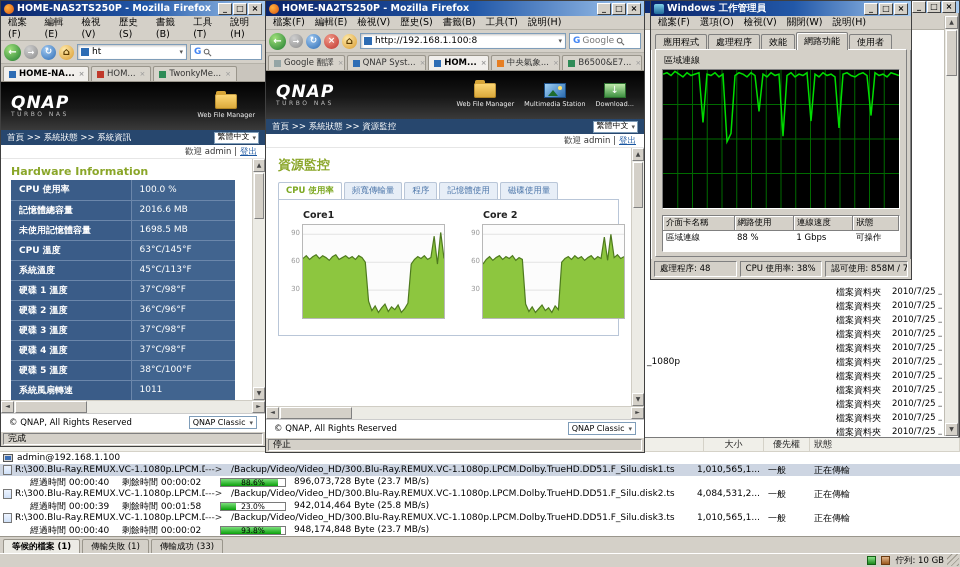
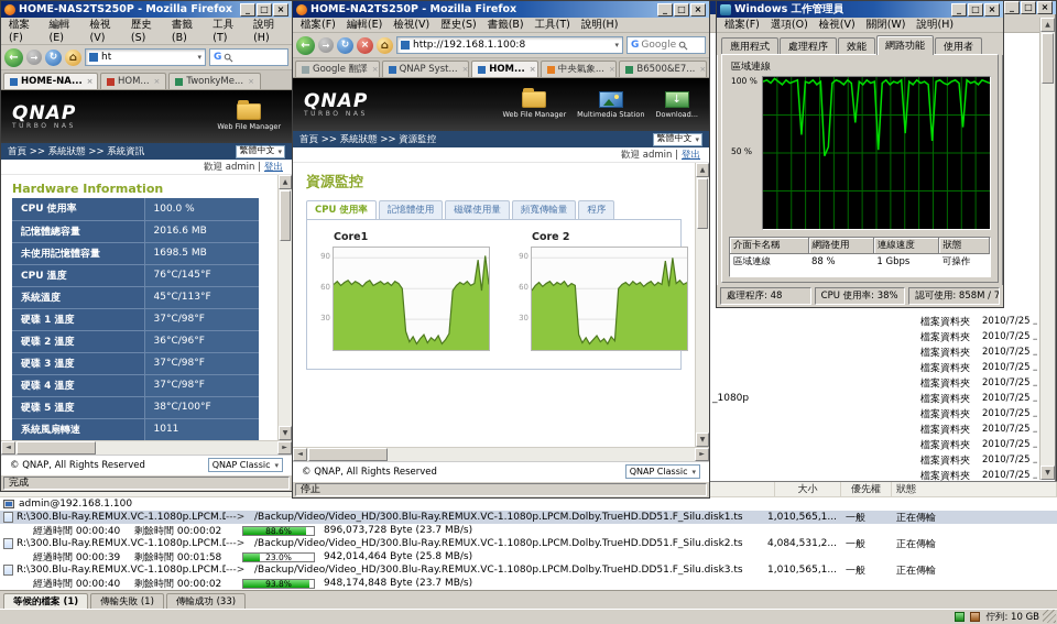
  _
  □
  ×
  檔案資料夾
  檔案資料夾
  檔案資料夾
  檔案資料夾
  檔案資料夾
  _1080p
  檔案資料夾
  檔案資料夾
  檔案資料夾
  檔案資料夾
  檔案資料夾
  檔案資料夾
  大小
  優先權
  狀態
  admin@192.168.1.100
  --->
  /Backup/Video/Video_HD/300.Blu-Ray.REMUX.VC-1.1080p.LPCM.Dolby.TrueHD.DD51.F_Silu.disk1.ts
  1,010,565,1...
  一般
  正在傳輸
  經過時間 00:00:40
  剩餘時間 00:00:02
  88.6%
  896,073,728 Byte (23.7 MB/s)
  --->
  /Backup/Video/Video_HD/300.Blu-Ray.REMUX.VC-1.1080p.LPCM.Dolby.TrueHD.DD51.F_Silu.disk2.ts
  4,084,531,2...
  一般
  正在傳輸
  經過時間 00:00:39
  剩餘時間 00:01:58
  23.0%
  942,014,464 Byte (25.8 MB/s)
  --->
  /Backup/Video/Video_HD/300.Blu-Ray.REMUX.VC-1.1080p.LPCM.Dolby.TrueHD.DD51.F_Silu.disk3.ts
  1,010,565,1...
  一般
  正在傳輸
  經過時間 00:00:40
  剩餘時間 00:00:02
  93.8%
  948,174,848 Byte (23.7 MB/s)
  等候的檔案 (1)
  傳輸失敗 (1)
  傳輸成功 (33)
  佇列: 10 GB
  HOME-NA2TS250P - Mozilla Firefox
  _
  □
  ×
  檔案(F)
  編輯(E)
  檢視(V)
  歷史(S)
  書籤(B)
  工具(T)
  說明(H)
  ←
  →
  ↻
  ×
  ⌂
  http://192.168.1.100:8
  ▾
  G
  Google
  Google 翻譯
  ×
  QNAP Syst...
  ×
  HOM...
  ×
  中央氣象...
  ×
  B6500&E7...
  ×
  QNAP
  Web File Manager
  Multimedia Station
  ↓
  Download...
  首頁 >> 系統狀態 >> 資源監控
  繁體中文
  ▾
  歡迎 admin |
  登出
  資源監控
  CPU 使用率
- 頻寬傳輸量
+ 記憶體使用
- 程序
+ 磁碟使用量
- 記憶體使用
+ 頻寬傳輸量
- 磁碟使用量
+ 程序
  Core1
  90
  60
  30
  Core 2
  90
  60
  30
  © QNAP, All Rights Reserved
  QNAP Classic
  ▾
  停止
  HOME-NAS2TS250P - Mozilla Firefox
  _
  □
  ×
  檔案(F)
  編輯(E)
  檢視(V)
  歷史(S)
  書籤(B)
  工具(T)
  說明(H)
  ←
  →
  ↻
  ⌂
  ht
  ▾
  G
  HOME-NA...
  ×
  HOM...
  ×
  TwonkyMe...
  ×
  QNAP
  Web File Manager
  首頁 >> 系統狀態 >> 系統資訊
  繁體中文
  ▾
  歡迎 admin |
  登出
  Hardware Information
  CPU 使用率	100.0 %
  記憶體總容量	2016.6 MB
  未使用記憶體容量	1698.5 MB
- CPU 溫度	63°C/145°F
+ CPU 溫度	76°C/145°F
  系統溫度	45°C/113°F
  硬碟 1 溫度	37°C/98°F
  硬碟 2 溫度	36°C/96°F
  硬碟 3 溫度	37°C/98°F
  硬碟 4 溫度	37°C/98°F
  硬碟 5 溫度	38°C/100°F
  系統風扇轉速	1011
  © QNAP, All Rights Reserved
  QNAP Classic
  ▾
  完成
  Windows 工作管理員
  _
  □
  ×
  檔案(F)
  選項(O)
  檢視(V)
  關閉(W)
  說明(H)
  應用程式
  處理程序
  效能
  網路功能
  使用者
  區域連線
+ 100 %
+ 50 %
  介面卡名稱	網路使用	連線速度	狀態
  區域連線	88 %	1 Gbps	可操作
  處理程序: 48
  CPU 使用率: 38%
  認可使用: 858M / 7
